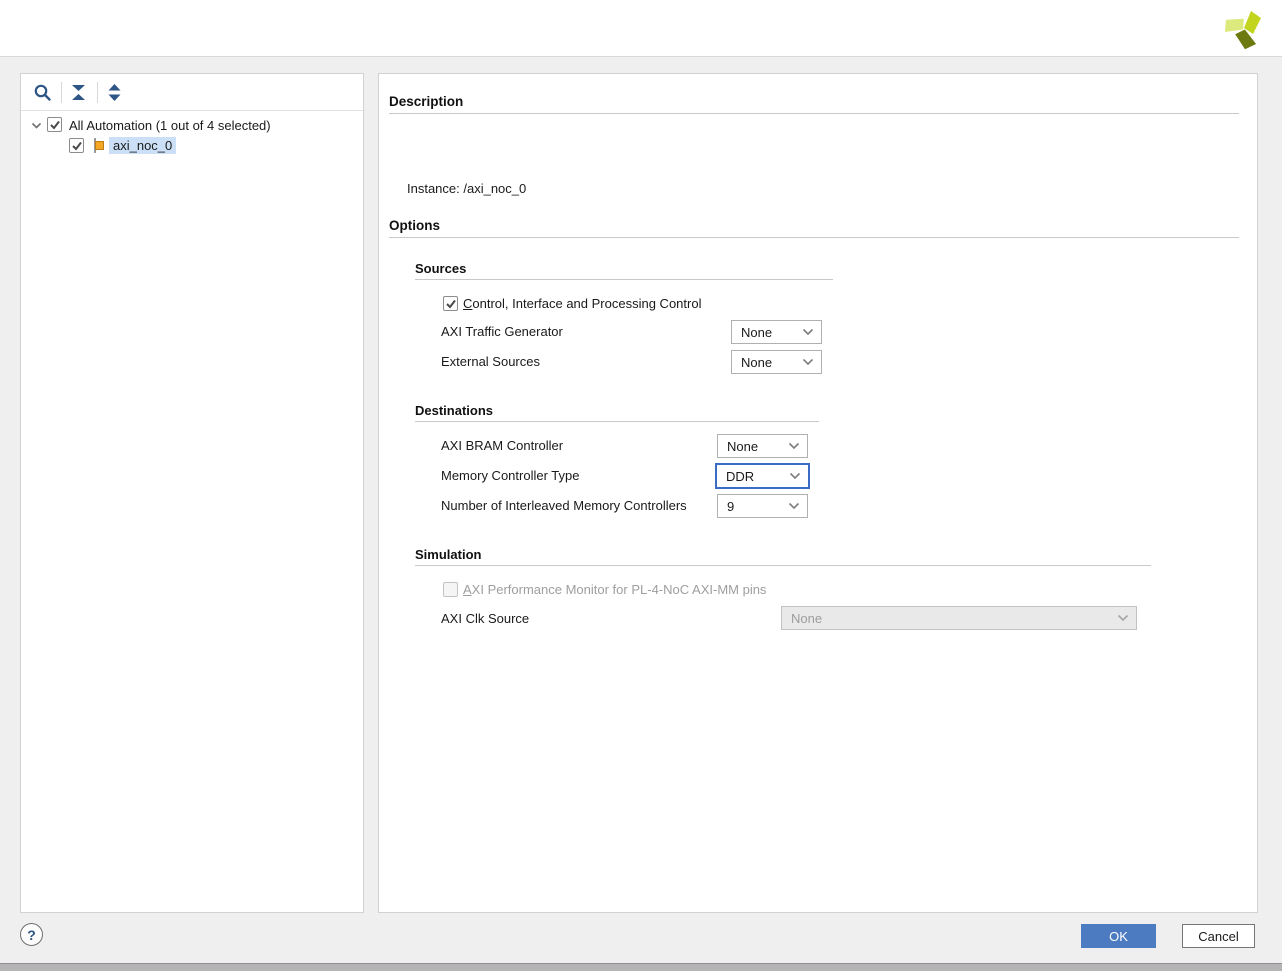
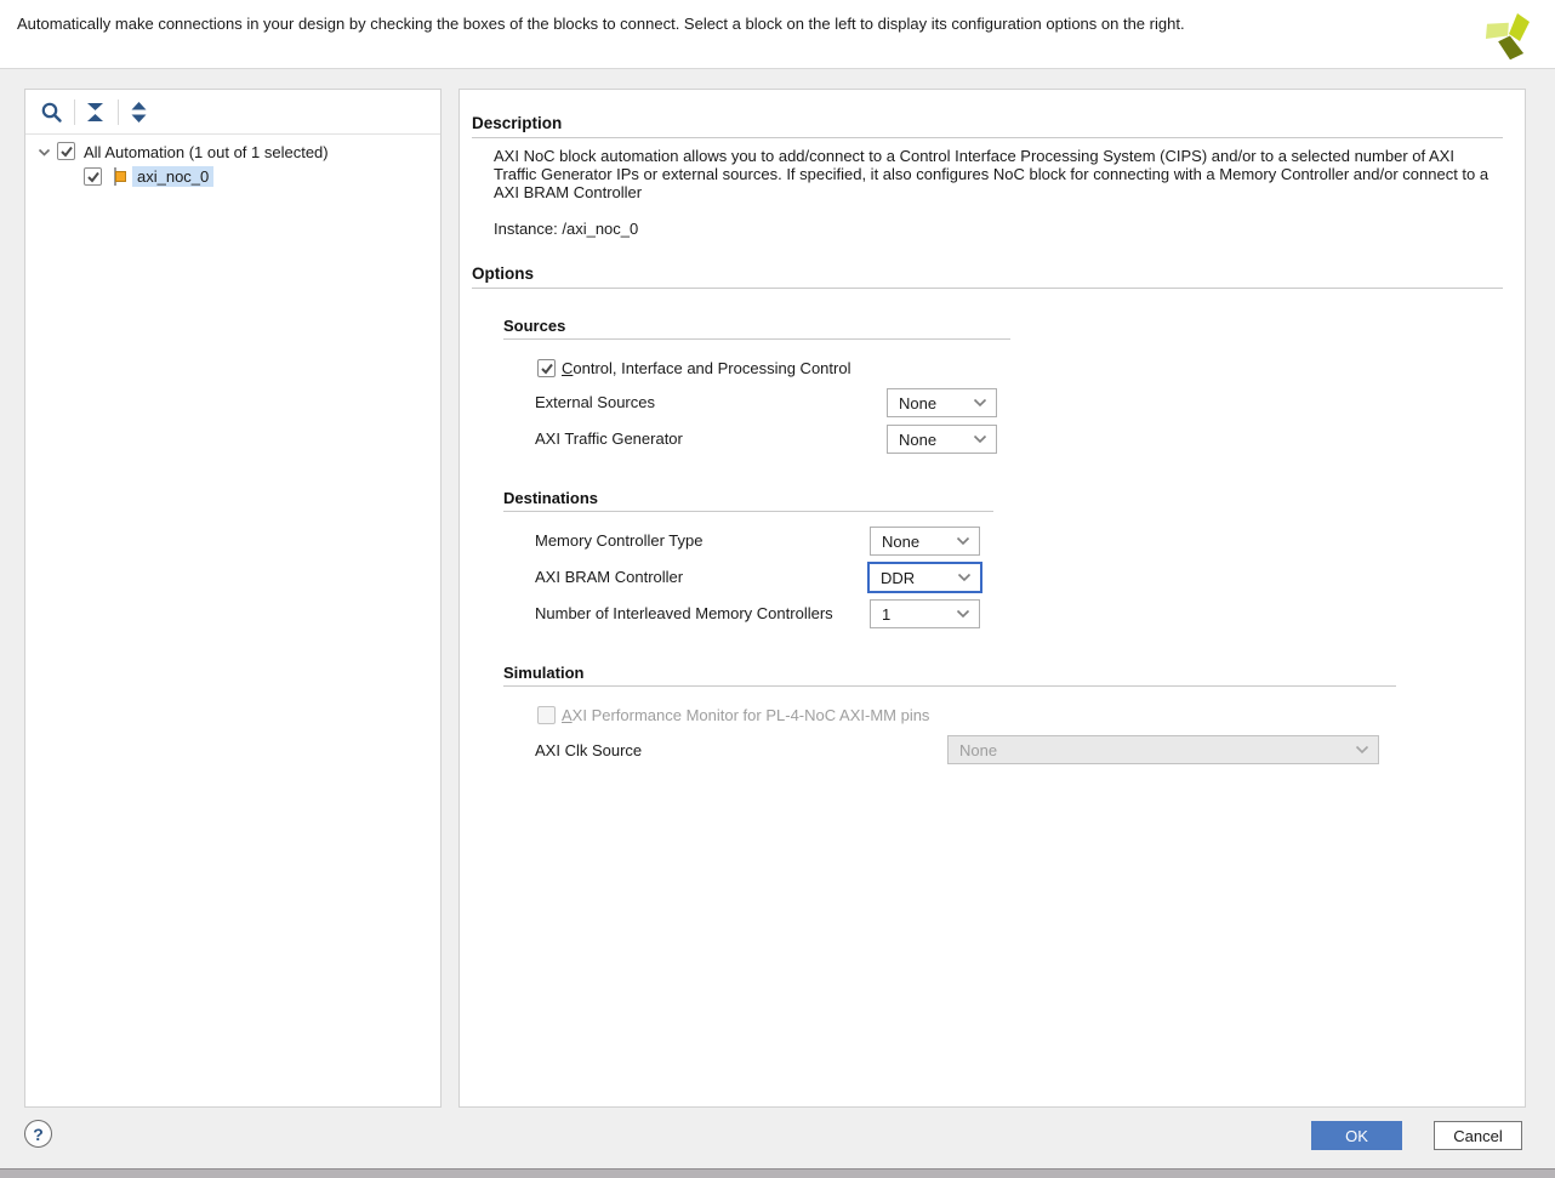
+ Automatically make connections in your design by checking the boxes of the blocks to connect. Select a block on the left to display its configuration options on the right.
- All Automation (1 out of 4 selected)
+ All Automation (1 out of 1 selected)
  axi_noc_0
  Description
+ AXI NoC block automation allows you to add/connect to a Control Interface Processing System (CIPS) and/or to a selected number of AXI Traffic Generator IPs or external sources. If specified, it also configures NoC block for connecting with a Memory Controller and/or connect to a AXI BRAM Controller
  Instance: /axi_noc_0
  Options
  Sources
  Control, Interface and Processing Control
- AXI Traffic Generator
+ External Sources
  None
- External Sources
+ AXI Traffic Generator
  None
  Destinations
- AXI BRAM Controller
+ Memory Controller Type
  None
- Memory Controller Type
+ AXI BRAM Controller
  DDR
  Number of Interleaved Memory Controllers
- 9
+ 1
  Simulation
  AXI Performance Monitor for PL-4-NoC AXI-MM pins
  AXI Clk Source
  None
  ?
  OK
  Cancel
